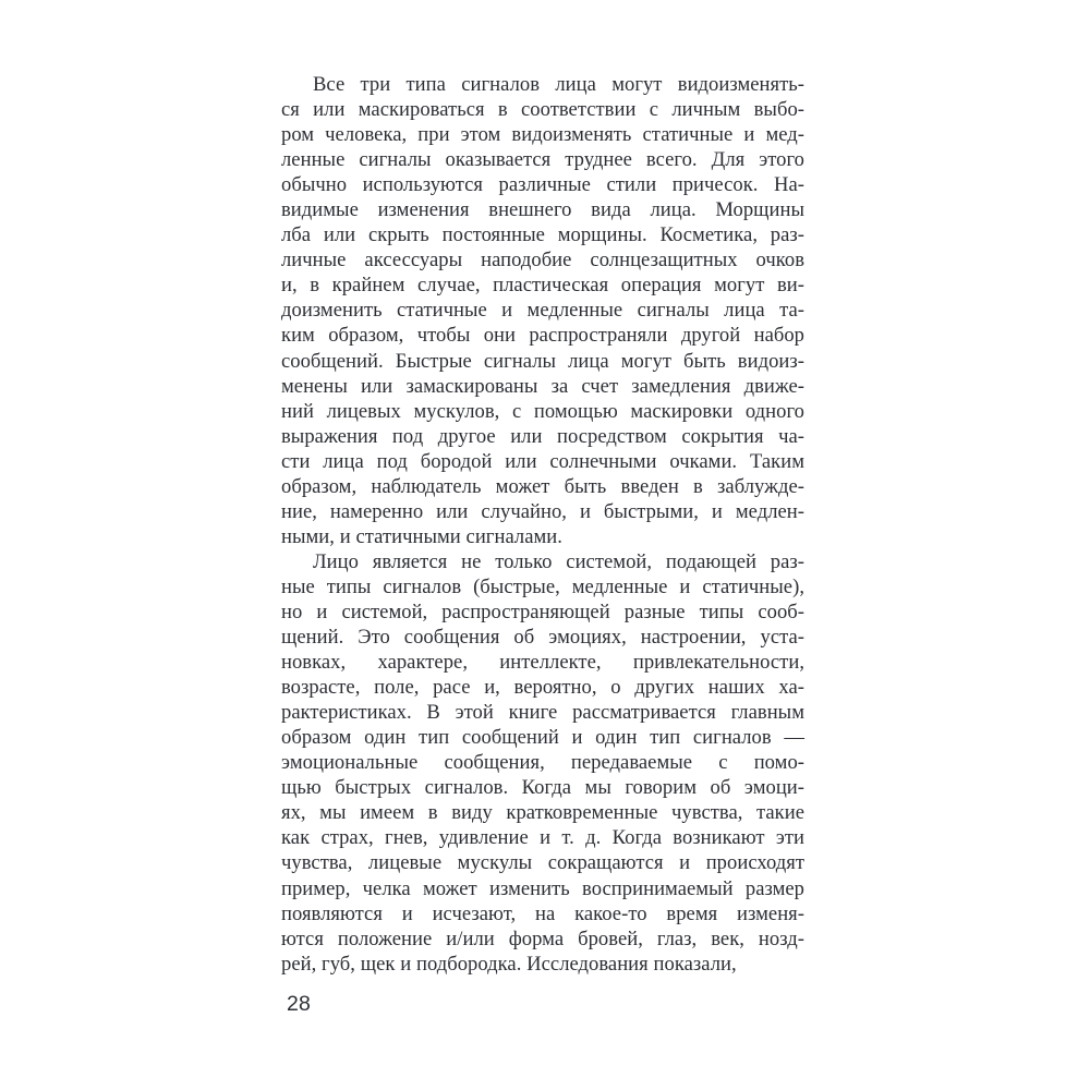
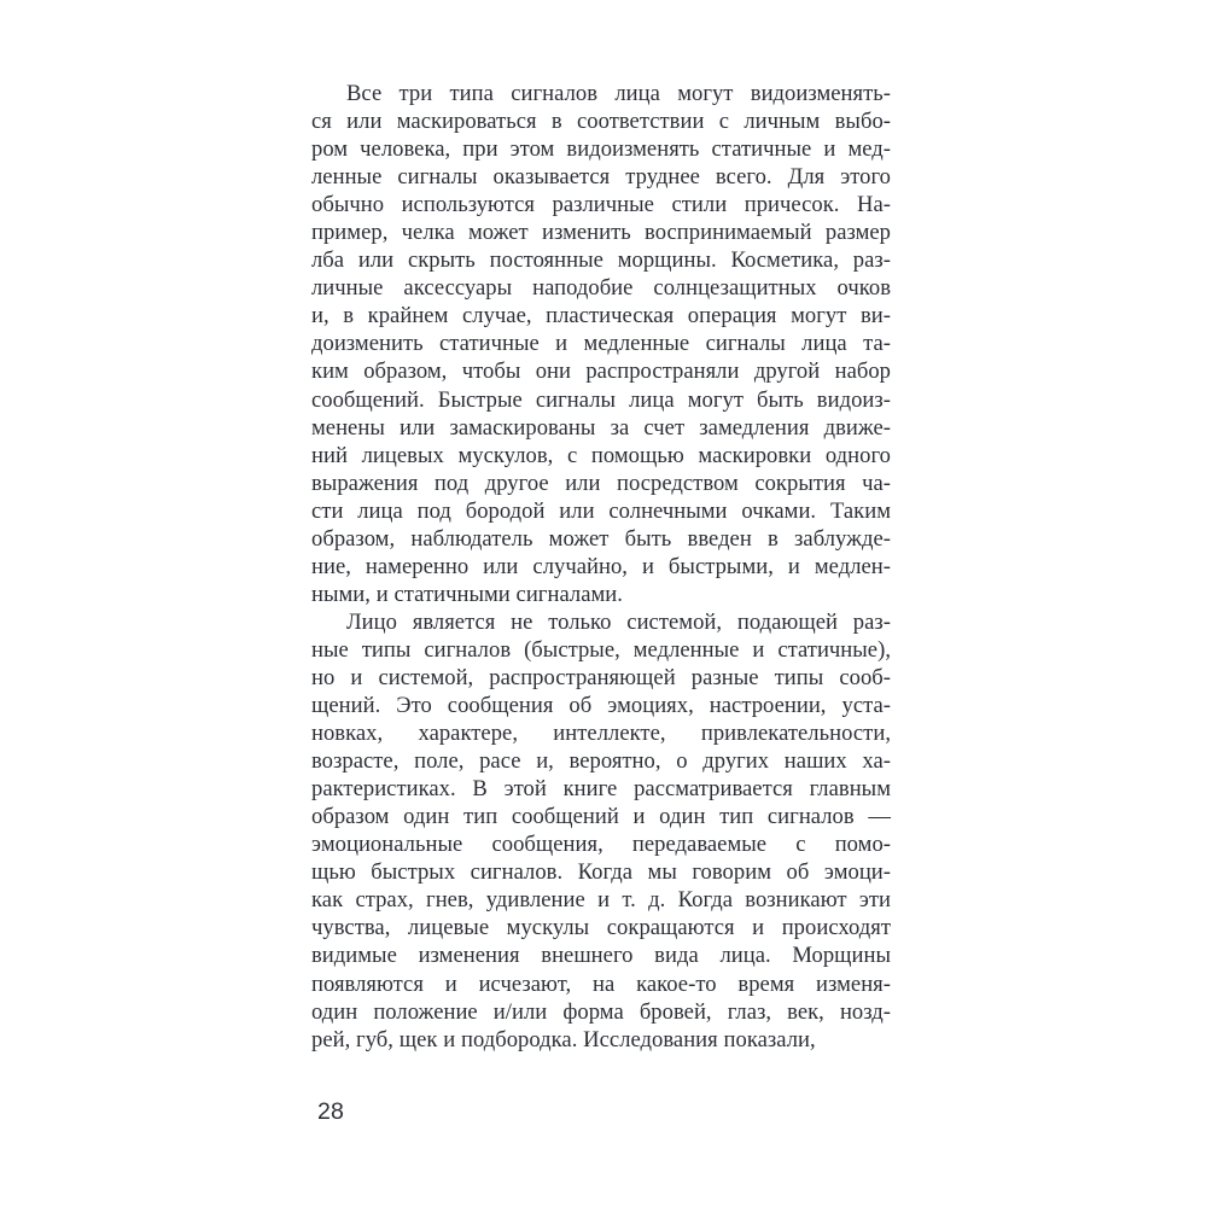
  Все три типа сигналов лица могут видоизменять-
  ся или маскироваться в соответствии с личным выбо-
  ром человека, при этом видоизменять статичные и мед-
  ленные сигналы оказывается труднее всего. Для этого
  обычно используются различные стили причесок. На-
- видимые изменения внешнего вида лица. Морщины
+ пример, челка может изменить воспринимаемый размер
  лба или скрыть постоянные морщины. Косметика, раз-
  личные аксессуары наподобие солнцезащитных очков
  и, в крайнем случае, пластическая операция могут ви-
  доизменить статичные и медленные сигналы лица та-
  ким образом, чтобы они распространяли другой набор
  сообщений. Быстрые сигналы лица могут быть видоиз-
  менены или замаскированы за счет замедления движе-
  ний лицевых мускулов, с помощью маскировки одного
  выражения под другое или посредством сокрытия ча-
  сти лица под бородой или солнечными очками. Таким
  образом, наблюдатель может быть введен в заблужде-
  ние, намеренно или случайно, и быстрыми, и медлен-
  ными, и статичными сигналами.
  Лицо является не только системой, подающей раз-
  ные типы сигналов (быстрые, медленные и статичные),
  но и системой, распространяющей разные типы сооб-
  щений. Это сообщения об эмоциях, настроении, уста-
  новках, характере, интеллекте, привлекательности,
  возрасте, поле, расе и, вероятно, о других наших ха-
  рактеристиках. В этой книге рассматривается главным
  образом один тип сообщений и один тип сигналов —
  эмоциональные сообщения, передаваемые с помо-
  щью быстрых сигналов. Когда мы говорим об эмоци-
- ях, мы имеем в виду кратковременные чувства, такие
  как страх, гнев, удивление и т. д. Когда возникают эти
  чувства, лицевые мускулы сокращаются и происходят
- пример, челка может изменить воспринимаемый размер
+ видимые изменения внешнего вида лица. Морщины
  появляются и исчезают, на какое-то время изменя-
- ются положение и/или форма бровей, глаз, век, нозд-
+ один положение и/или форма бровей, глаз, век, нозд-
  рей, губ, щек и подбородка. Исследования показали,
  28
